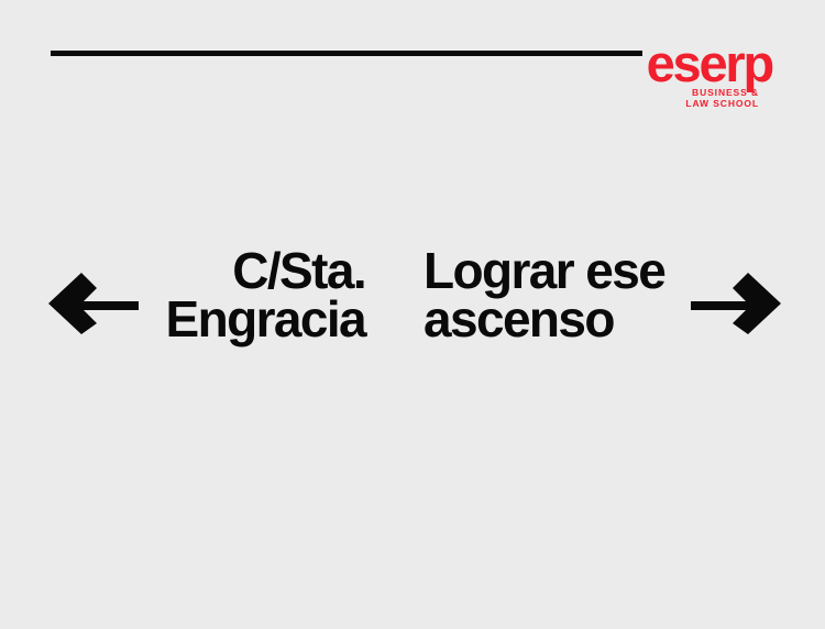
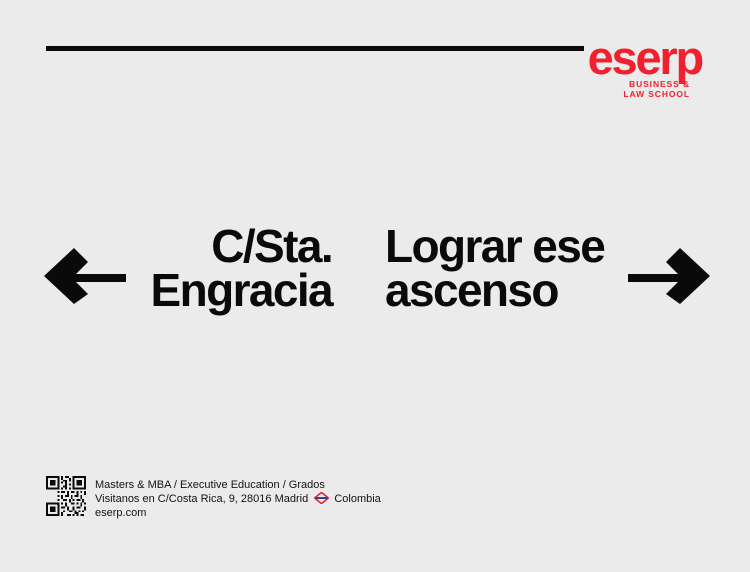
  eserp
  BUSINESS &
  LAW SCHOOL
  C/Sta.
  Engracia
  Lograr ese
  ascenso
+ Masters & MBA / Executive Education / Grados
+ Visitanos en C/Costa Rica, 9, 28016 Madrid Colombia
+ eserp.com
